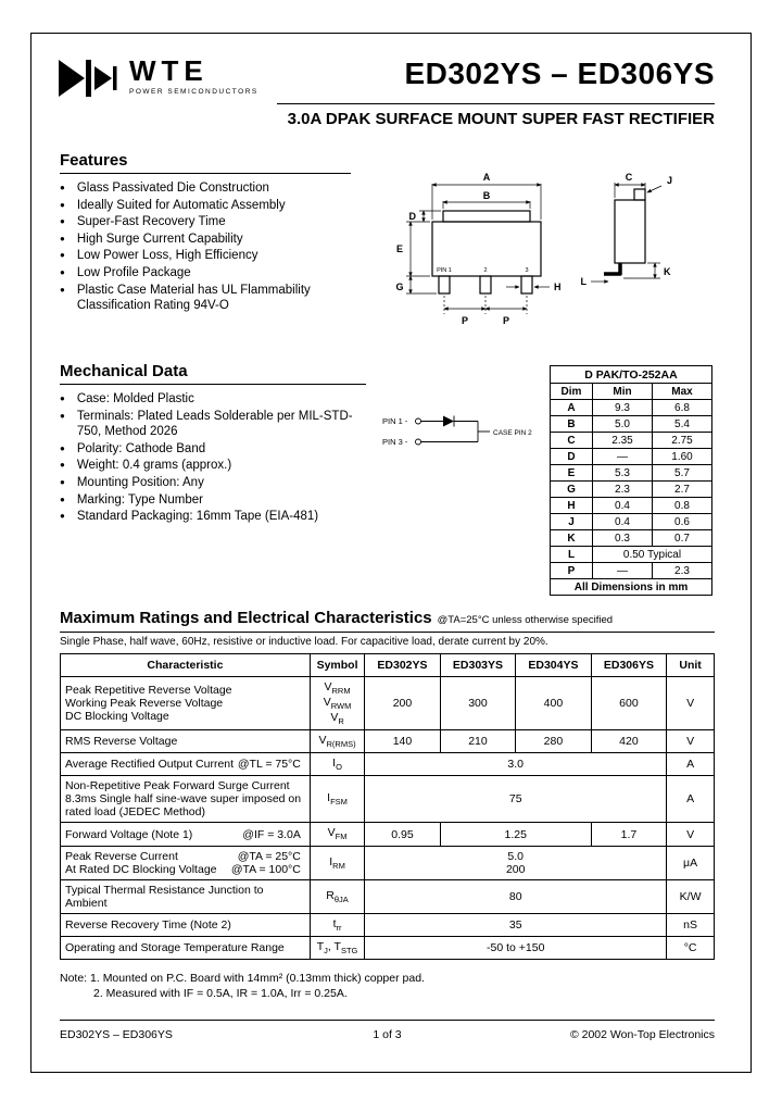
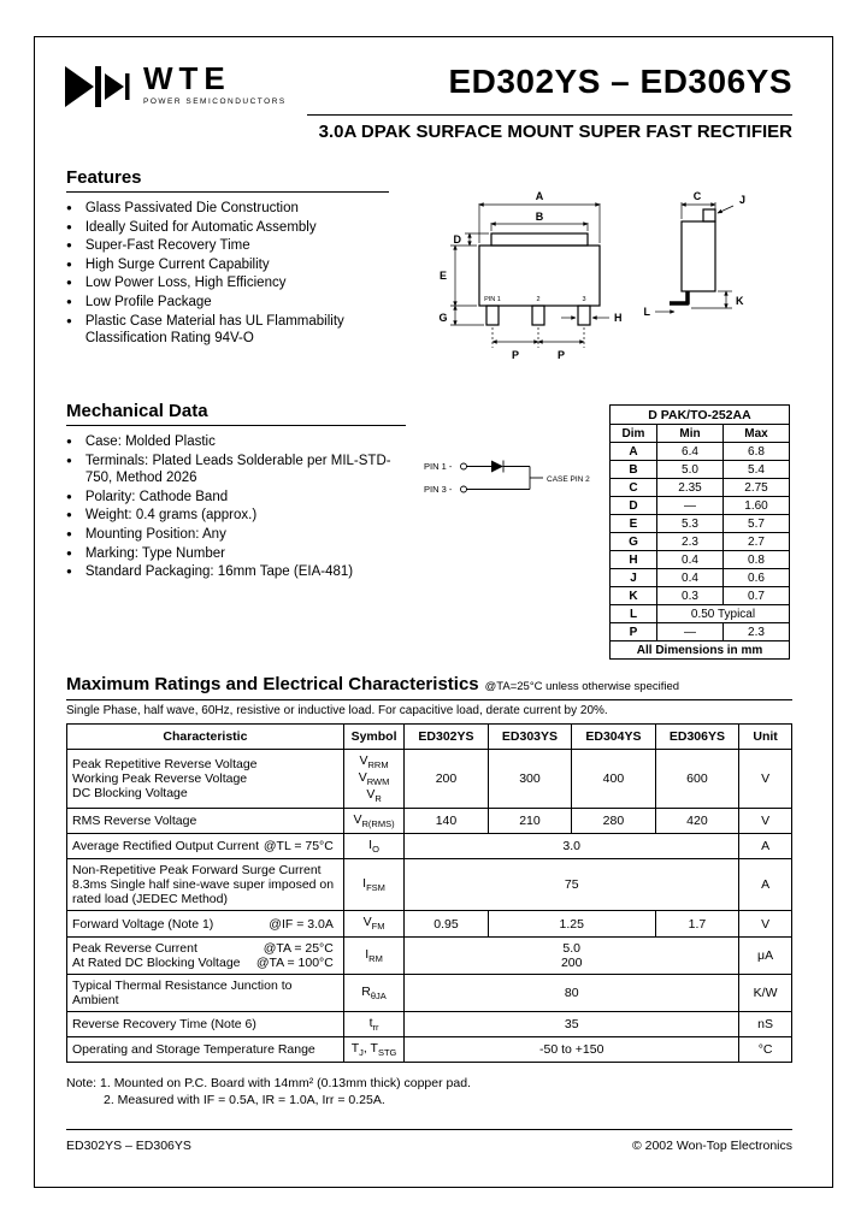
  WTE
  ED302YS – ED306YS
  3.0A DPAK SURFACE MOUNT SUPER FAST RECTIFIER
  Features
  ●
  Glass Passivated Die Construction
  ●
  Ideally Suited for Automatic Assembly
  ●
  Super-Fast Recovery Time
  ●
  High Surge Current Capability
  ●
  Low Power Loss, High Efficiency
  ●
  Low Profile Package
  ●
  Plastic Case Material has UL Flammability Classification Rating 94V-O
  A
  B
  C
  J
  D
  E
  G
  H
  K
  L
  P
  P
  Mechanical Data
  ●
  Case: Molded Plastic
  ●
  Terminals: Plated Leads Solderable per MIL-STD-750, Method 2026
  ●
  Polarity: Cathode Band
  ●
  Weight: 0.4 grams (approx.)
  ●
  Mounting Position: Any
  ●
  Marking: Type Number
  ●
  Standard Packaging: 16mm Tape (EIA-481)
  PIN 1 -
  PIN 3 -
  D PAK/TO-252AA
  Dim	Min	Max
- A	9.3	6.8
+ A	6.4	6.8
  B	5.0	5.4
  C	2.35	2.75
  D	—	1.60
  E	5.3	5.7
  G	2.3	2.7
  H	0.4	0.8
  J	0.4	0.6
  K	0.3	0.7
  L	0.50 Typical
  P	—	2.3
  All Dimensions in mm
  Maximum Ratings and Electrical Characteristics @TA=25°C unless otherwise specified
  Single Phase, half wave, 60Hz, resistive or inductive load. For capacitive load, derate current by 20%.
  Characteristic	Symbol	ED302YS	ED303YS	ED304YS	ED306YS	Unit
  Peak Repetitive Reverse Voltage Working Peak Reverse Voltage DC Blocking Voltage	VRRM VRWM VR	200	300	400	600	V
  RMS Reverse Voltage	VR(RMS)	140	210	280	420	V
  Average Rectified Output Current @TL = 75°C	IO	3.0	A
  Non-Repetitive Peak Forward Surge Current 8.3ms Single half sine-wave super imposed on rated load (JEDEC Method)	IFSM	75	A
  Forward Voltage (Note 1) @IF = 3.0A	VFM	0.95	1.25	1.7	V
  Peak Reverse Current @TA = 25°C At Rated DC Blocking Voltage @TA = 100°C	IRM	5.0 200	μA
  Typical Thermal Resistance Junction to Ambient	RθJA	80	K/W
- Reverse Recovery Time (Note 2)	trr	35	nS
+ Reverse Recovery Time (Note 6)	trr	35	nS
  Operating and Storage Temperature Range	TJ, TSTG	-50 to +150	°C
  Note: 1. Mounted on P.C. Board with 14mm² (0.13mm thick) copper pad.
  2. Measured with IF = 0.5A, IR = 1.0A, Irr = 0.25A.
  ED302YS – ED306YS
- 1 of 3
  © 2002 Won-Top Electronics
